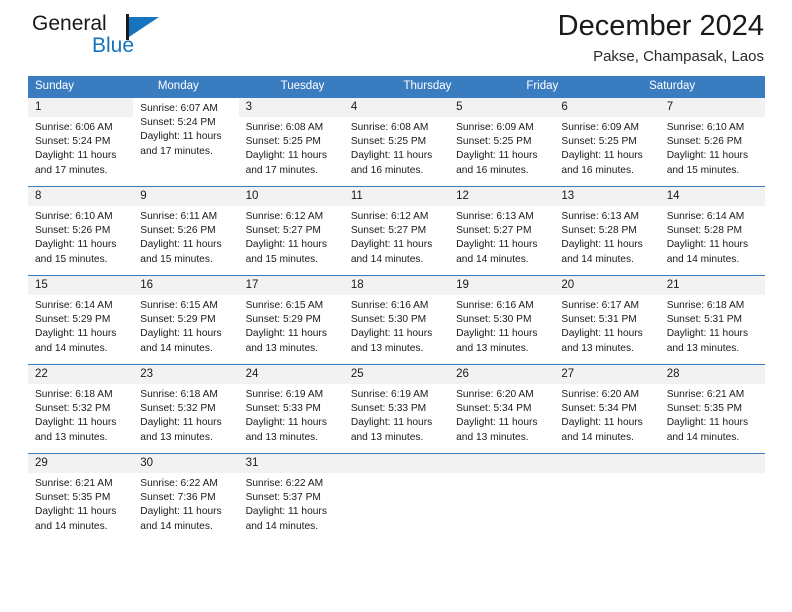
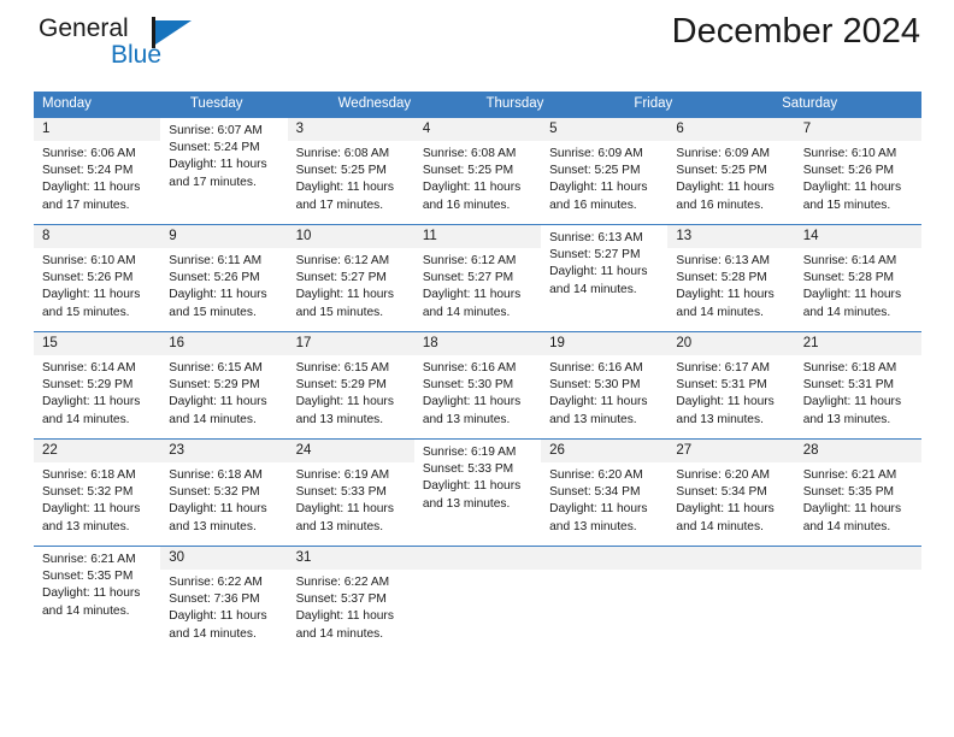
  General
  Blue
  December 2024
- Pakse, Champasak, Laos
- Sunday
  Monday
  Tuesday
+ Wednesday
  Thursday
  Friday
  Saturday
  1
  Sunrise: 6:06 AM
  Sunset: 5:24 PM
  Daylight: 11 hours
  and 17 minutes.
  Sunrise: 6:07 AM
  Sunset: 5:24 PM
  Daylight: 11 hours
  and 17 minutes.
  3
  Sunrise: 6:08 AM
  Sunset: 5:25 PM
  Daylight: 11 hours
  and 17 minutes.
  4
  Sunrise: 6:08 AM
  Sunset: 5:25 PM
  Daylight: 11 hours
  and 16 minutes.
  5
  Sunrise: 6:09 AM
  Sunset: 5:25 PM
  Daylight: 11 hours
  and 16 minutes.
  6
  Sunrise: 6:09 AM
  Sunset: 5:25 PM
  Daylight: 11 hours
  and 16 minutes.
  7
  Sunrise: 6:10 AM
  Sunset: 5:26 PM
  Daylight: 11 hours
  and 15 minutes.
  8
  Sunrise: 6:10 AM
  Sunset: 5:26 PM
  Daylight: 11 hours
  and 15 minutes.
  9
  Sunrise: 6:11 AM
  Sunset: 5:26 PM
  Daylight: 11 hours
  and 15 minutes.
  10
  Sunrise: 6:12 AM
  Sunset: 5:27 PM
  Daylight: 11 hours
  and 15 minutes.
  11
  Sunrise: 6:12 AM
  Sunset: 5:27 PM
  Daylight: 11 hours
  and 14 minutes.
- 12
  Sunrise: 6:13 AM
  Sunset: 5:27 PM
  Daylight: 11 hours
  and 14 minutes.
  13
  Sunrise: 6:13 AM
  Sunset: 5:28 PM
  Daylight: 11 hours
  and 14 minutes.
  14
  Sunrise: 6:14 AM
  Sunset: 5:28 PM
  Daylight: 11 hours
  and 14 minutes.
  15
  Sunrise: 6:14 AM
  Sunset: 5:29 PM
  Daylight: 11 hours
  and 14 minutes.
  16
  Sunrise: 6:15 AM
  Sunset: 5:29 PM
  Daylight: 11 hours
  and 14 minutes.
  17
  Sunrise: 6:15 AM
  Sunset: 5:29 PM
  Daylight: 11 hours
  and 13 minutes.
  18
  Sunrise: 6:16 AM
  Sunset: 5:30 PM
  Daylight: 11 hours
  and 13 minutes.
  19
  Sunrise: 6:16 AM
  Sunset: 5:30 PM
  Daylight: 11 hours
  and 13 minutes.
  20
  Sunrise: 6:17 AM
  Sunset: 5:31 PM
  Daylight: 11 hours
  and 13 minutes.
  21
  Sunrise: 6:18 AM
  Sunset: 5:31 PM
  Daylight: 11 hours
  and 13 minutes.
  22
  Sunrise: 6:18 AM
  Sunset: 5:32 PM
  Daylight: 11 hours
  and 13 minutes.
  23
  Sunrise: 6:18 AM
  Sunset: 5:32 PM
  Daylight: 11 hours
  and 13 minutes.
  24
  Sunrise: 6:19 AM
  Sunset: 5:33 PM
  Daylight: 11 hours
  and 13 minutes.
- 25
  Sunrise: 6:19 AM
  Sunset: 5:33 PM
  Daylight: 11 hours
  and 13 minutes.
  26
  Sunrise: 6:20 AM
  Sunset: 5:34 PM
  Daylight: 11 hours
  and 13 minutes.
  27
  Sunrise: 6:20 AM
  Sunset: 5:34 PM
  Daylight: 11 hours
  and 14 minutes.
  28
  Sunrise: 6:21 AM
  Sunset: 5:35 PM
  Daylight: 11 hours
  and 14 minutes.
- 29
  Sunrise: 6:21 AM
  Sunset: 5:35 PM
  Daylight: 11 hours
  and 14 minutes.
  30
  Sunrise: 6:22 AM
  Sunset: 7:36 PM
  Daylight: 11 hours
  and 14 minutes.
  31
  Sunrise: 6:22 AM
  Sunset: 5:37 PM
  Daylight: 11 hours
  and 14 minutes.
